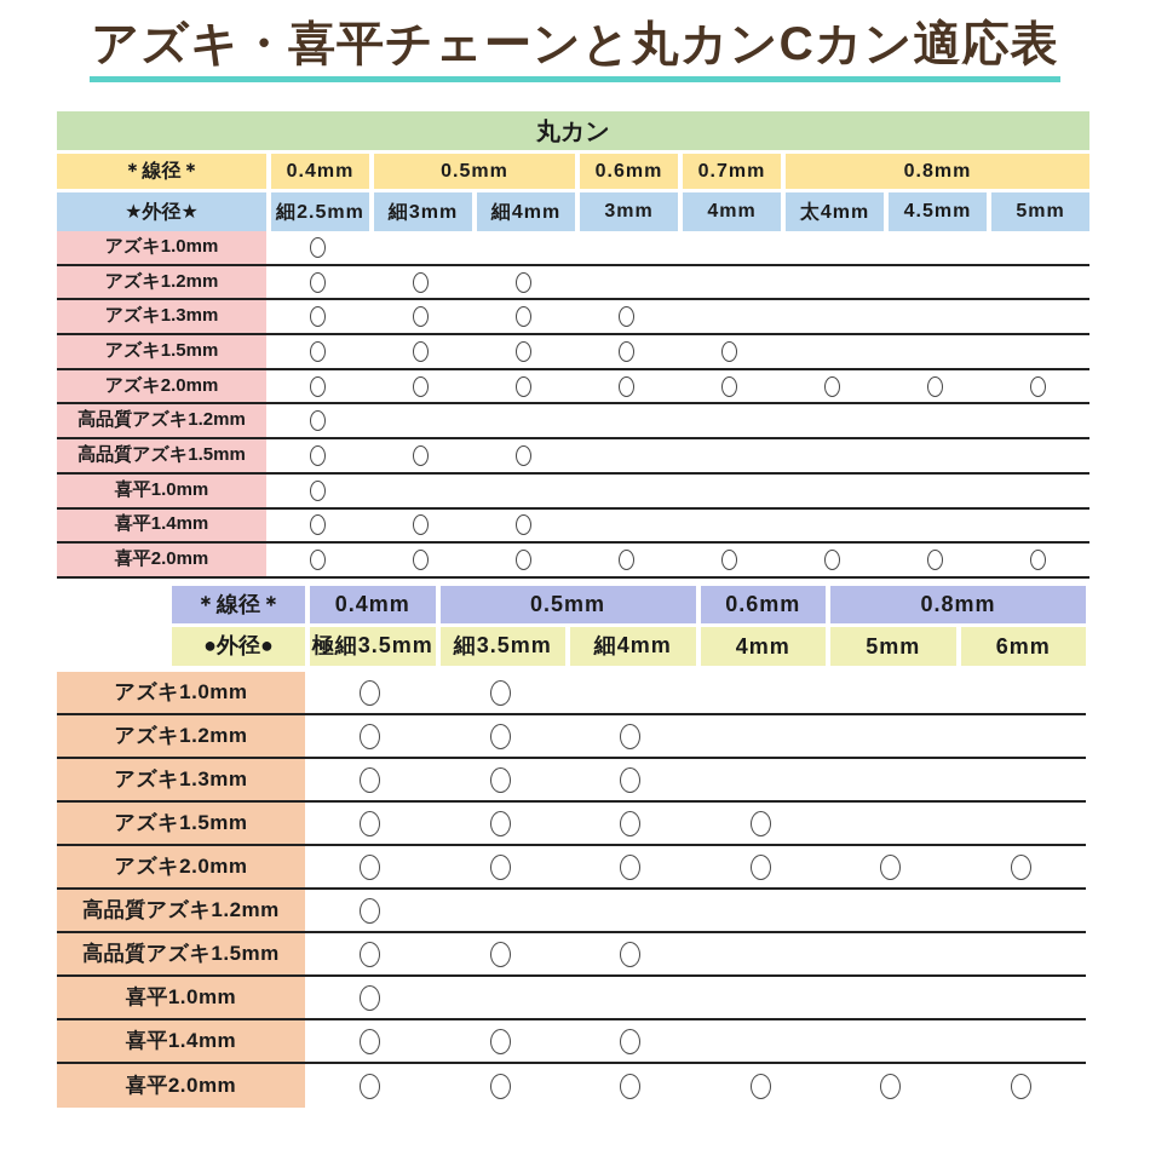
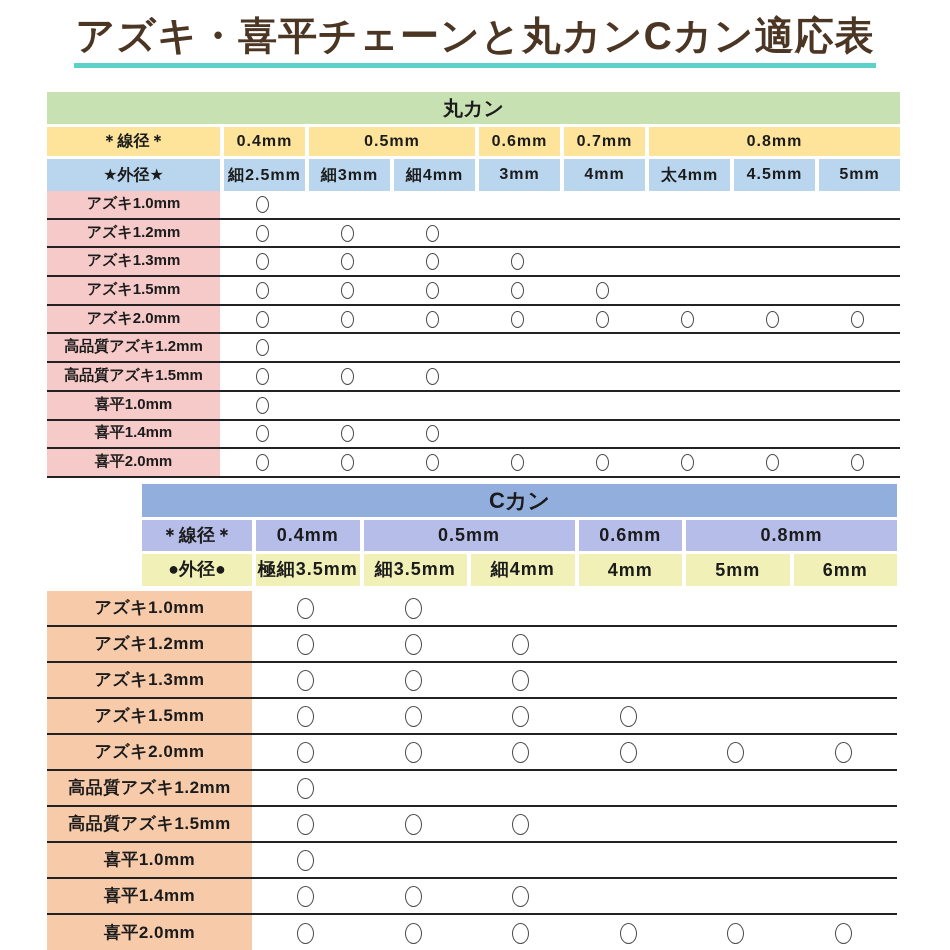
  アズキ・喜平チェーンと丸カンCカン適応表
  丸カン
  ＊線径＊
  0.4mm
  0.5mm
  0.6mm
  0.7mm
  0.8mm
  ★外径★
  細2.5mm
  細3mm
  細4mm
  3mm
  4mm
  太4mm
  4.5mm
  5mm
  アズキ1.0mm
  アズキ1.2mm
  アズキ1.3mm
  アズキ1.5mm
  アズキ2.0mm
  高品質アズキ1.2mm
  高品質アズキ1.5mm
  喜平1.0mm
  喜平1.4mm
  喜平2.0mm
+ Cカン
  ＊線径＊
  0.4mm
  0.5mm
  0.6mm
  0.8mm
  ●外径●
  極細3.5mm
  細3.5mm
  細4mm
  4mm
  5mm
  6mm
  アズキ1.0mm
  アズキ1.2mm
  アズキ1.3mm
  アズキ1.5mm
  アズキ2.0mm
  高品質アズキ1.2mm
  高品質アズキ1.5mm
  喜平1.0mm
  喜平1.4mm
  喜平2.0mm
